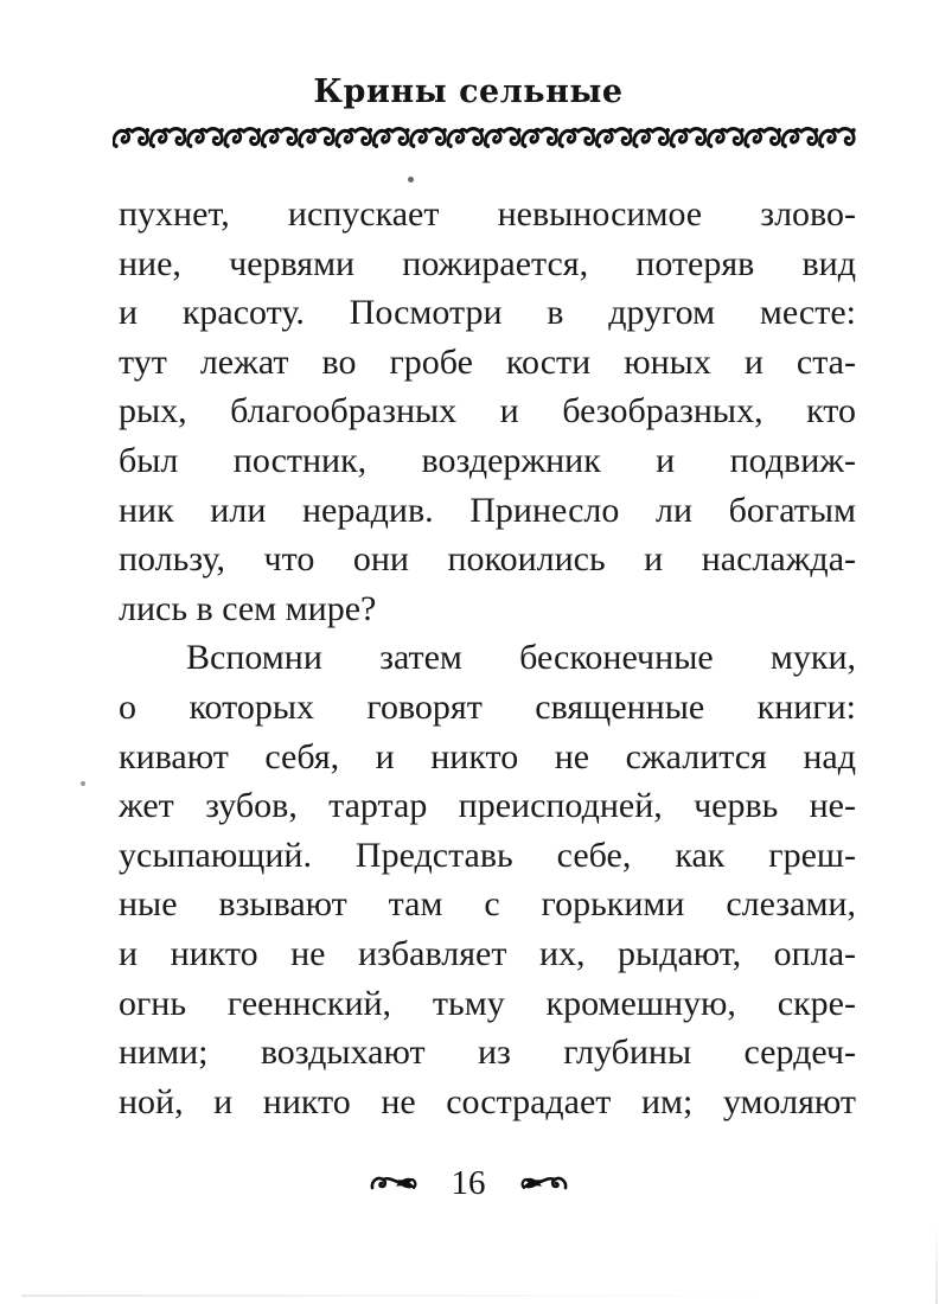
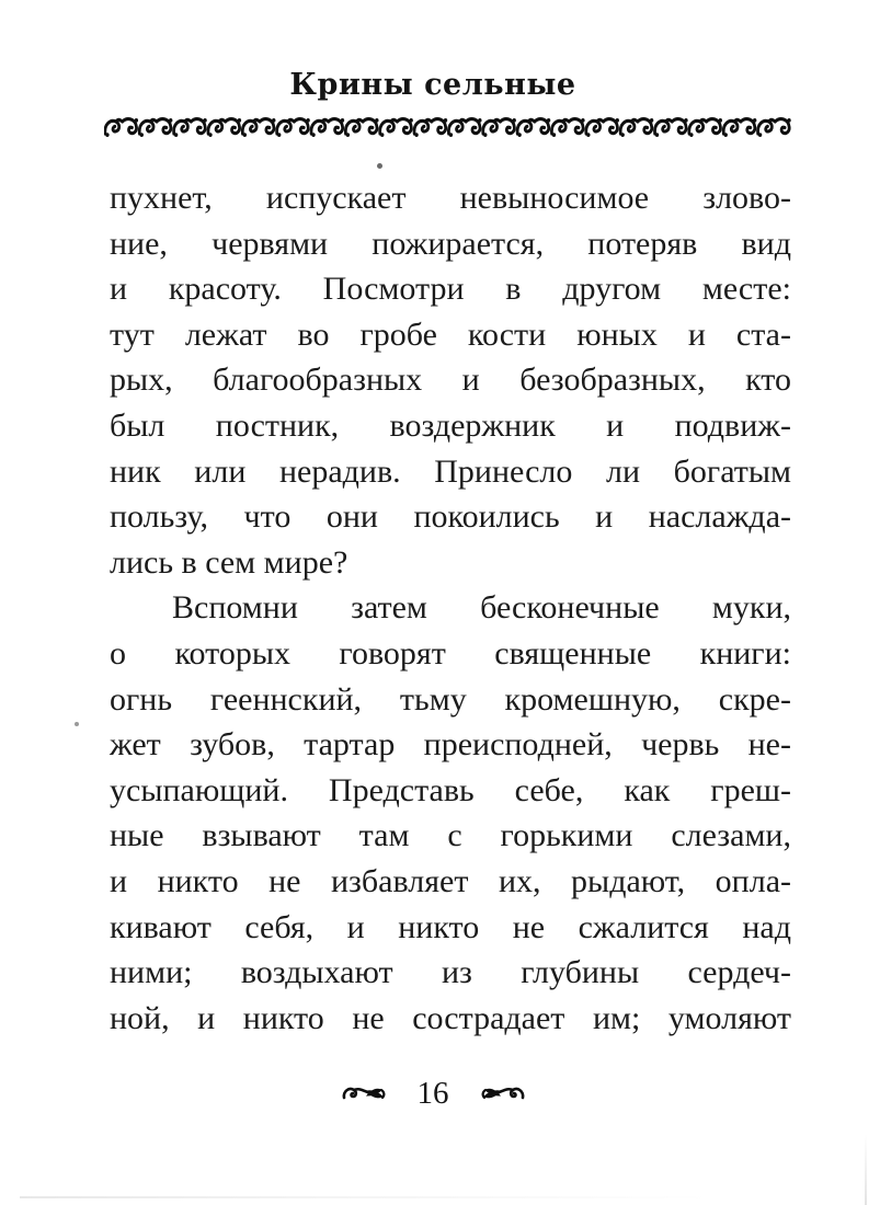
  Крины сельные
  пухнет, испускает невыносимое злово-
  ние, червями пожирается, потеряв вид
  и красоту. Посмотри в другом месте:
  тут лежат во гробе кости юных и ста-
  рых, благообразных и безобразных, кто
  был постник, воздержник и подвиж-
  ник или нерадив. Принесло ли богатым
  пользу, что они покоились и наслажда-
  лись в сем мире?
  Вспомни затем бесконечные муки,
  о которых говорят священные книги:
- кивают себя, и никто не сжалится над
+ огнь гееннский, тьму кромешную, скре-
  жет зубов, тартар преисподней, червь не-
  усыпающий. Представь себе, как греш-
  ные взывают там с горькими слезами,
  и никто не избавляет их, рыдают, опла-
- огнь гееннский, тьму кромешную, скре-
+ кивают себя, и никто не сжалится над
  ними; воздыхают из глубины сердеч-
  ной, и никто не сострадает им; умоляют
  16
